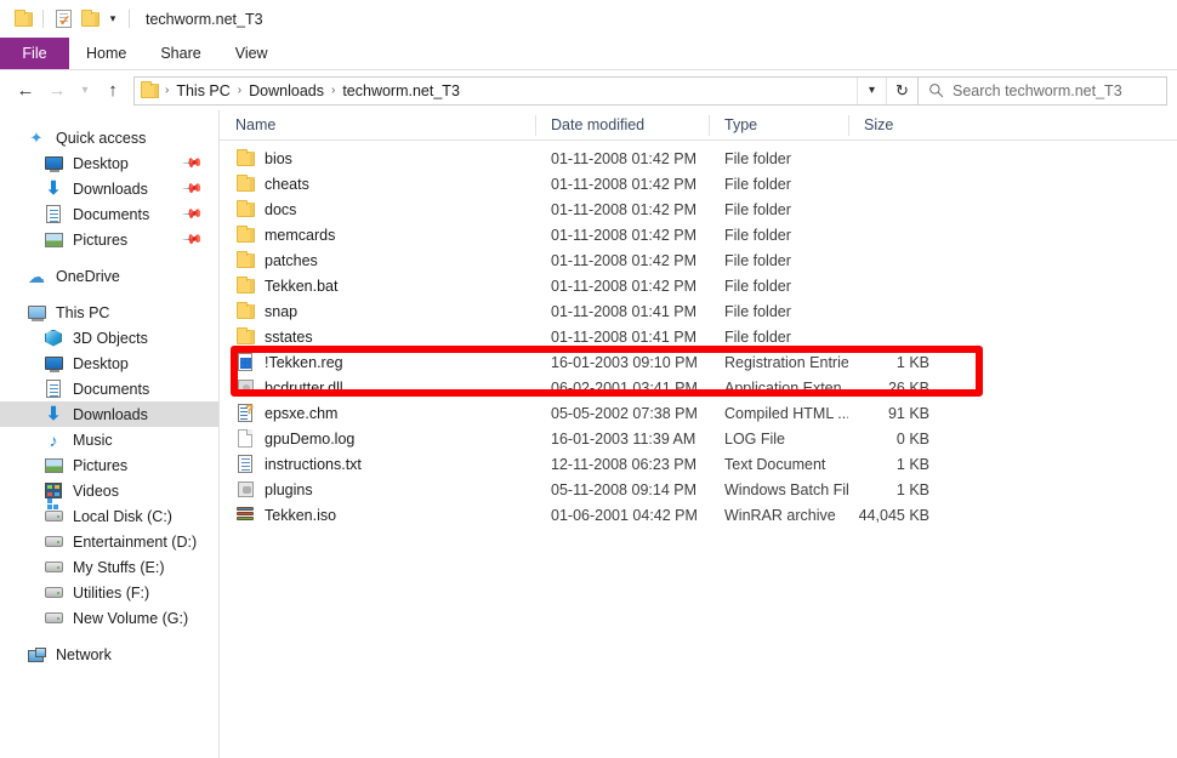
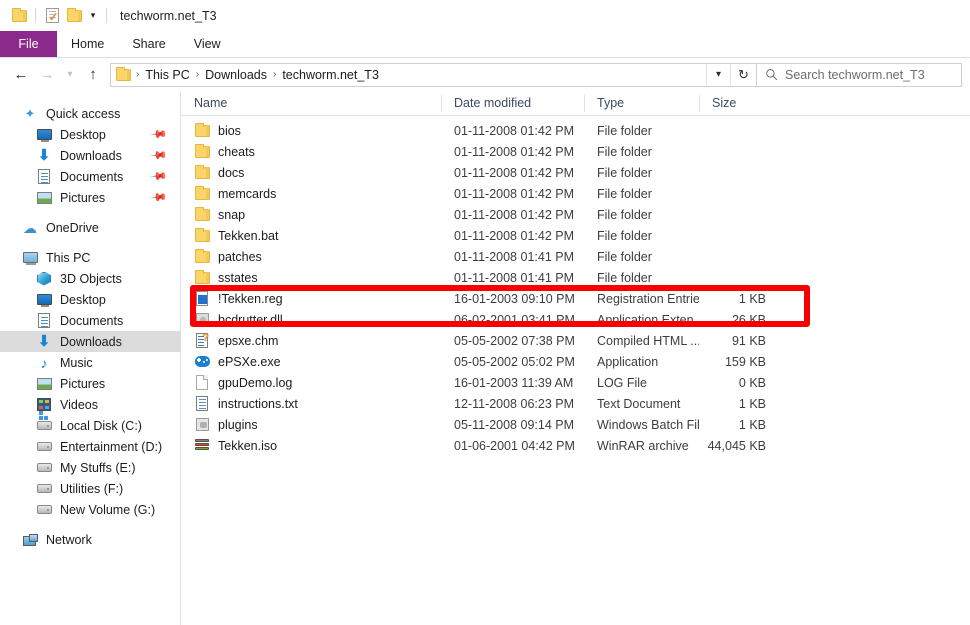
  ✓
  ▾
  techworm.net_T3
  File
  Home
  Share
  View
  ←
  →
  ▾
  ↑
  ›
  This PC
  ›
  Downloads
  ›
  techworm.net_T3
  ▾
  ↻
  Search techworm.net_T3
  ✦
  Quick access
  Desktop
  ⬇
  Downloads
  Documents
  Pictures
  ☁
  OneDrive
  This PC
  3D Objects
  Desktop
  Documents
  ⬇
  Downloads
  ♪
  Music
  Pictures
  Videos
  Local Disk (C:)
  Entertainment (D:)
  My Stuffs (E:)
  Utilities (F:)
  New Volume (G:)
  Network
  Name
  Date modified
  Type
  Size
  bios
  01-11-2008 01:42 PM
  File folder
  cheats
  01-11-2008 01:42 PM
  File folder
  docs
  01-11-2008 01:42 PM
  File folder
  memcards
  01-11-2008 01:42 PM
  File folder
- patches
+ snap
  01-11-2008 01:42 PM
  File folder
  Tekken.bat
  01-11-2008 01:42 PM
  File folder
- snap
+ patches
  01-11-2008 01:41 PM
  File folder
  sstates
  01-11-2008 01:41 PM
  File folder
  !Tekken.reg
  16-01-2003 09:10 PM
  Registration Entrie
  1 KB
  bcdrutter.dll
  06-02-2001 03:41 PM
  Application Exten..
  26 KB
  ?
  epsxe.chm
  05-05-2002 07:38 PM
  Compiled HTML ...
  91 KB
+ ePSXe.exe
+ 05-05-2002 05:02 PM
+ Application
+ 159 KB
  gpuDemo.log
  16-01-2003 11:39 AM
  LOG File
  0 KB
  instructions.txt
  12-11-2008 06:23 PM
  Text Document
  1 KB
  plugins
  05-11-2008 09:14 PM
  Windows Batch Fil
  1 KB
  Tekken.iso
  01-06-2001 04:42 PM
  WinRAR archive
  44,045 KB
